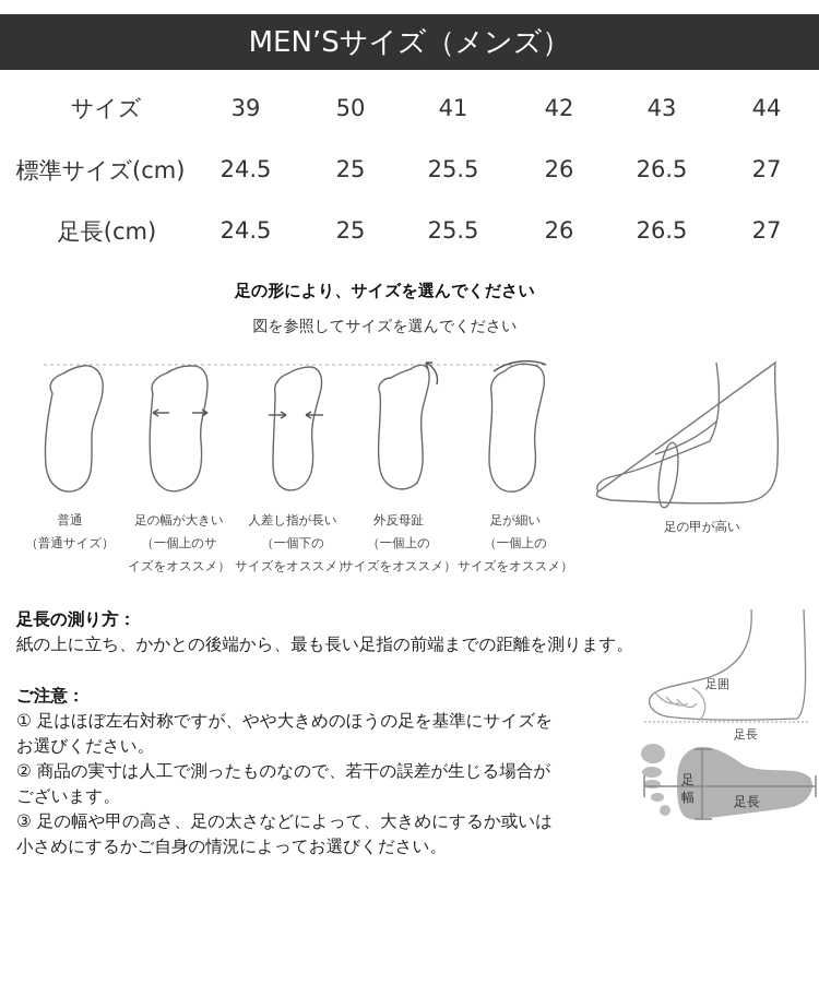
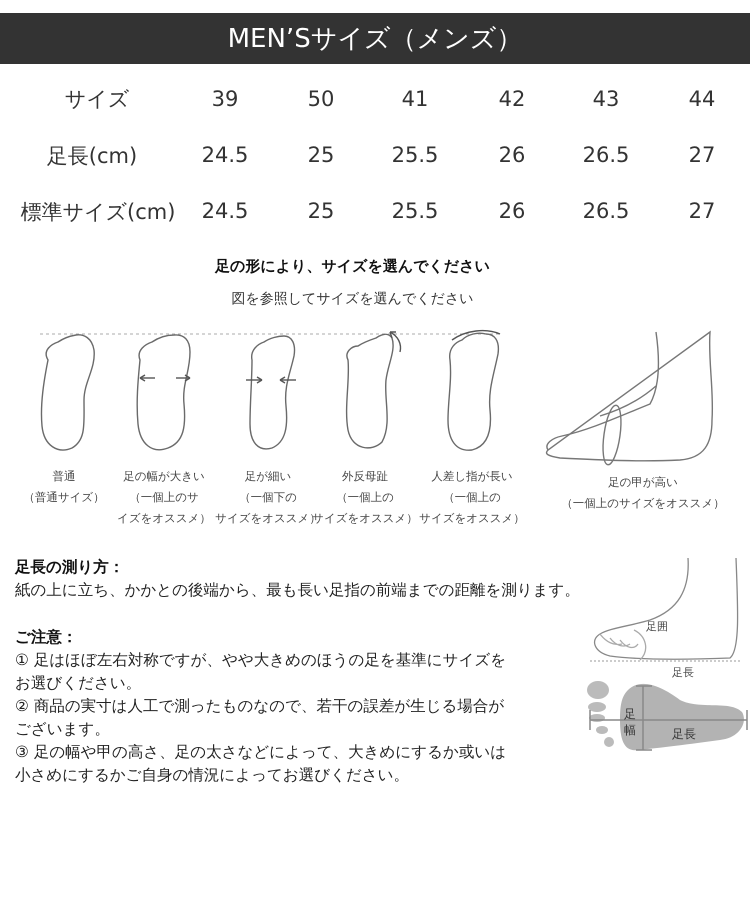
  MEN’Sサイズ（メンズ）
  サイズ
  39
  50
  41
  42
  43
  44
- 標準サイズ(cm)
+ 足長(cm)
  24.5
  25
  25.5
  26
  26.5
  27
- 足長(cm)
+ 標準サイズ(cm)
  24.5
  25
  25.5
  26
  26.5
  27
  足の形により、サイズを選んでください
  図を参照してサイズを選んでください
  普通
  （普通サイズ）
  足の幅が大きい
  （一個上のサ
  イズをオススメ）
- 人差し指が長い
+ 足が細い
  （一個下の
  サイズをオススメ）
  外反母趾
  （一個上の
  サイズをオススメ）
- 足が細い
+ 人差し指が長い
  （一個上の
  サイズをオススメ）
  足の甲が高い
+ （一個上のサイズをオススメ）
  足長の測り方：
  紙の上に立ち、かかとの後端から、最も長い足指の前端までの距離を測ります。
  足囲
  足長
  足
  幅
  足長
  ご注意：
  ① 足はほぼ左右対称ですが、やや大きめのほうの足を基準にサイズを
  お選びください。
  ② 商品の実寸は人工で測ったものなので、若干の誤差が生じる場合が
  ございます。
  ③ 足の幅や甲の高さ、足の太さなどによって、大きめにするか或いは
  小さめにするかご自身の情況によってお選びください。
